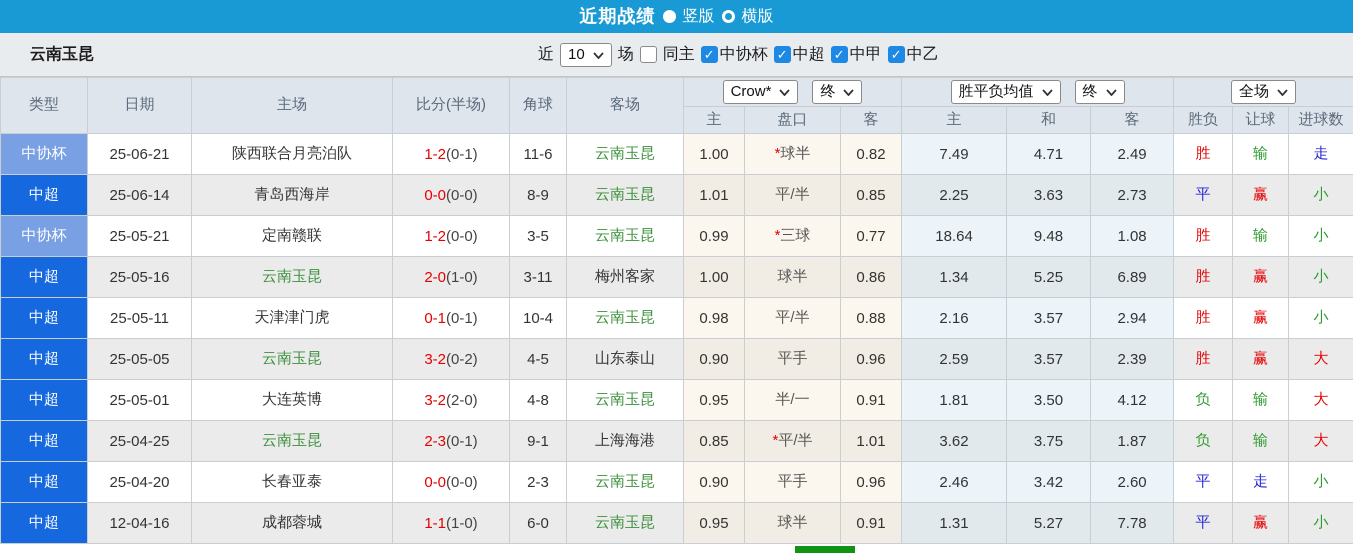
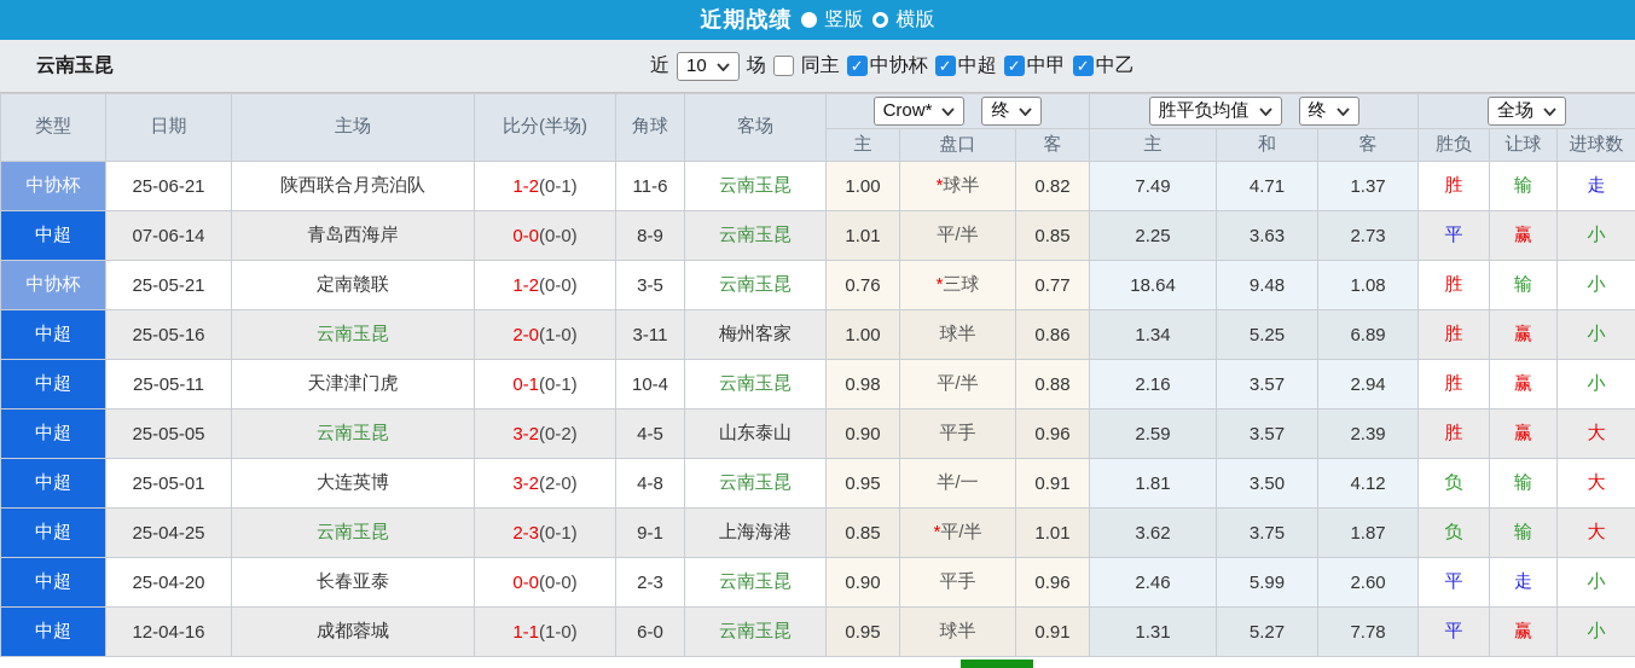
  近期战绩
  竖版
  横版
  云南玉昆
  近
  10
  场
  同主
  ✓
  中协杯
  ✓
  中超
  ✓
  中甲
  ✓
  中乙
  类型	日期	主场	比分(半场)	角球	客场	Crow* 终	胜平负均值 终	全场
  主	盘口	客	主	和	客	胜负	让球	进球数
- 中协杯	25-06-21	陕西联合月亮泊队	1-2(0-1)	11-6	云南玉昆	1.00	*球半	0.82	7.49	4.71	2.49	胜	输	走
+ 中协杯	25-06-21	陕西联合月亮泊队	1-2(0-1)	11-6	云南玉昆	1.00	*球半	0.82	7.49	4.71	1.37	胜	输	走
- 中超	25-06-14	青岛西海岸	0-0(0-0)	8-9	云南玉昆	1.01	平/半	0.85	2.25	3.63	2.73	平	赢	小
+ 中超	07-06-14	青岛西海岸	0-0(0-0)	8-9	云南玉昆	1.01	平/半	0.85	2.25	3.63	2.73	平	赢	小
- 中协杯	25-05-21	定南赣联	1-2(0-0)	3-5	云南玉昆	0.99	*三球	0.77	18.64	9.48	1.08	胜	输	小
+ 中协杯	25-05-21	定南赣联	1-2(0-0)	3-5	云南玉昆	0.76	*三球	0.77	18.64	9.48	1.08	胜	输	小
  中超	25-05-16	云南玉昆	2-0(1-0)	3-11	梅州客家	1.00	球半	0.86	1.34	5.25	6.89	胜	赢	小
  中超	25-05-11	天津津门虎	0-1(0-1)	10-4	云南玉昆	0.98	平/半	0.88	2.16	3.57	2.94	胜	赢	小
  中超	25-05-05	云南玉昆	3-2(0-2)	4-5	山东泰山	0.90	平手	0.96	2.59	3.57	2.39	胜	赢	大
  中超	25-05-01	大连英博	3-2(2-0)	4-8	云南玉昆	0.95	半/一	0.91	1.81	3.50	4.12	负	输	大
  中超	25-04-25	云南玉昆	2-3(0-1)	9-1	上海海港	0.85	*平/半	1.01	3.62	3.75	1.87	负	输	大
- 中超	25-04-20	长春亚泰	0-0(0-0)	2-3	云南玉昆	0.90	平手	0.96	2.46	3.42	2.60	平	走	小
+ 中超	25-04-20	长春亚泰	0-0(0-0)	2-3	云南玉昆	0.90	平手	0.96	2.46	5.99	2.60	平	走	小
  中超	12-04-16	成都蓉城	1-1(1-0)	6-0	云南玉昆	0.95	球半	0.91	1.31	5.27	7.78	平	赢	小
